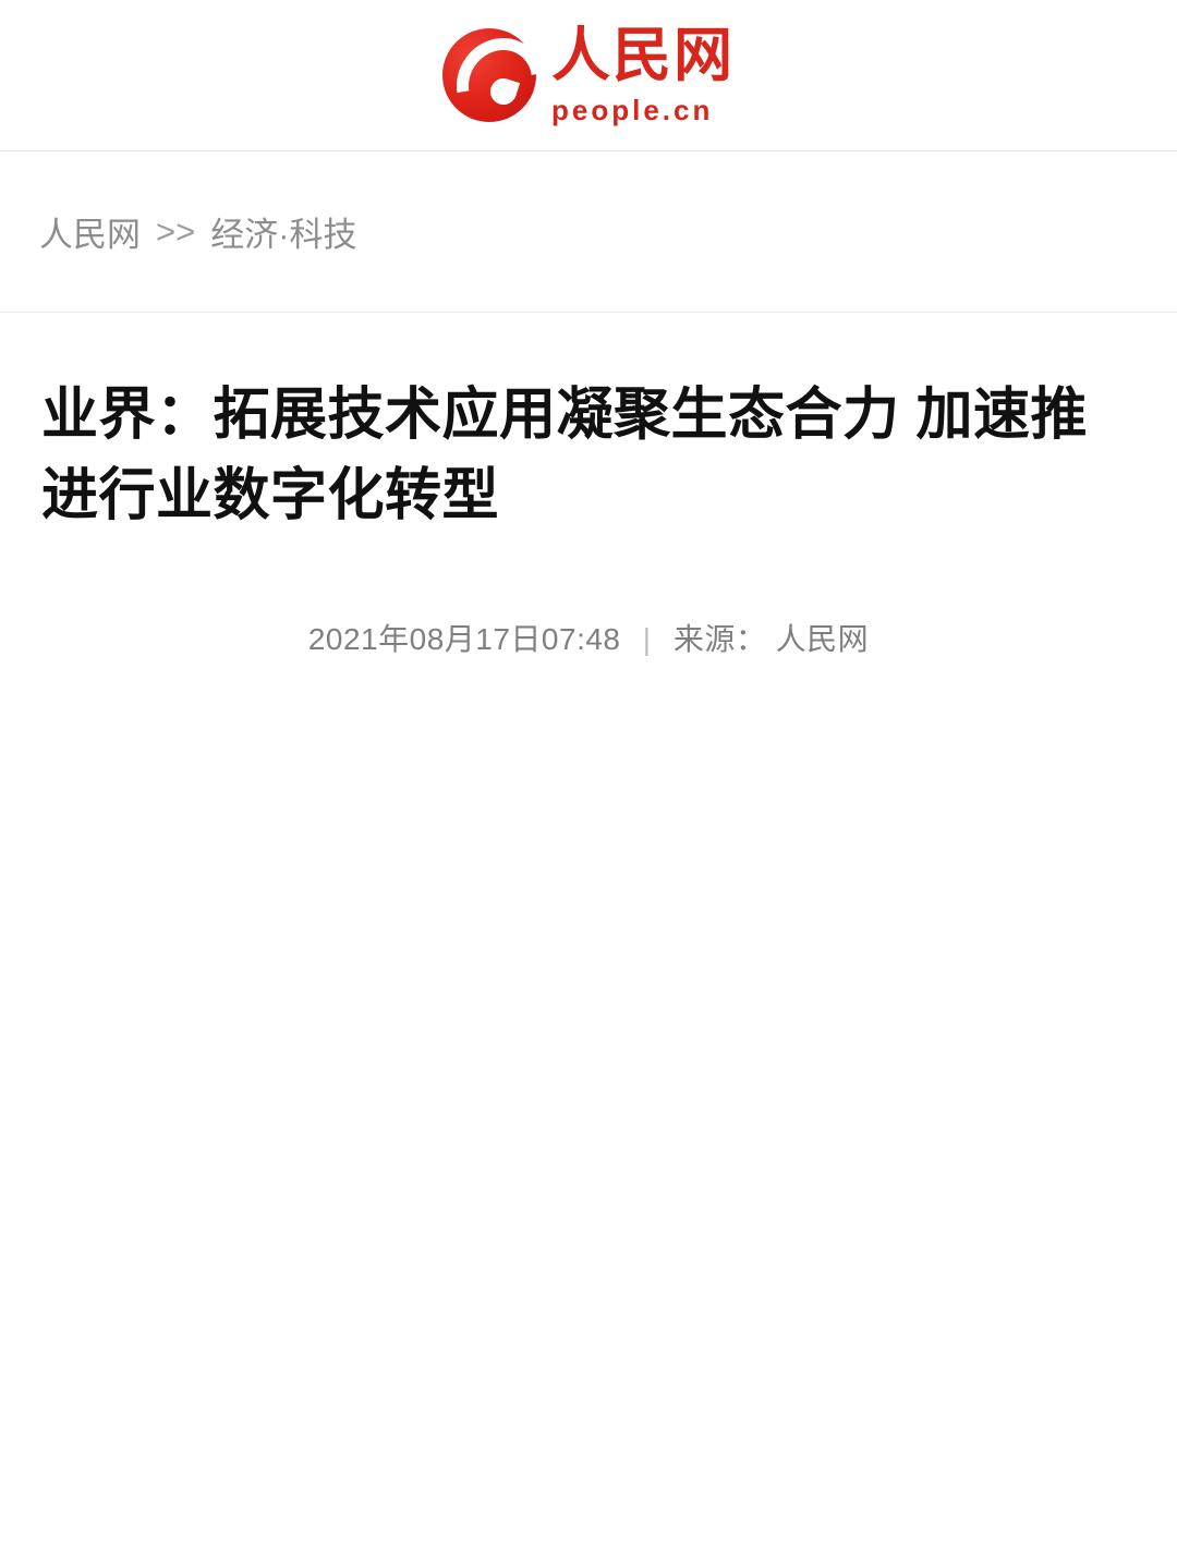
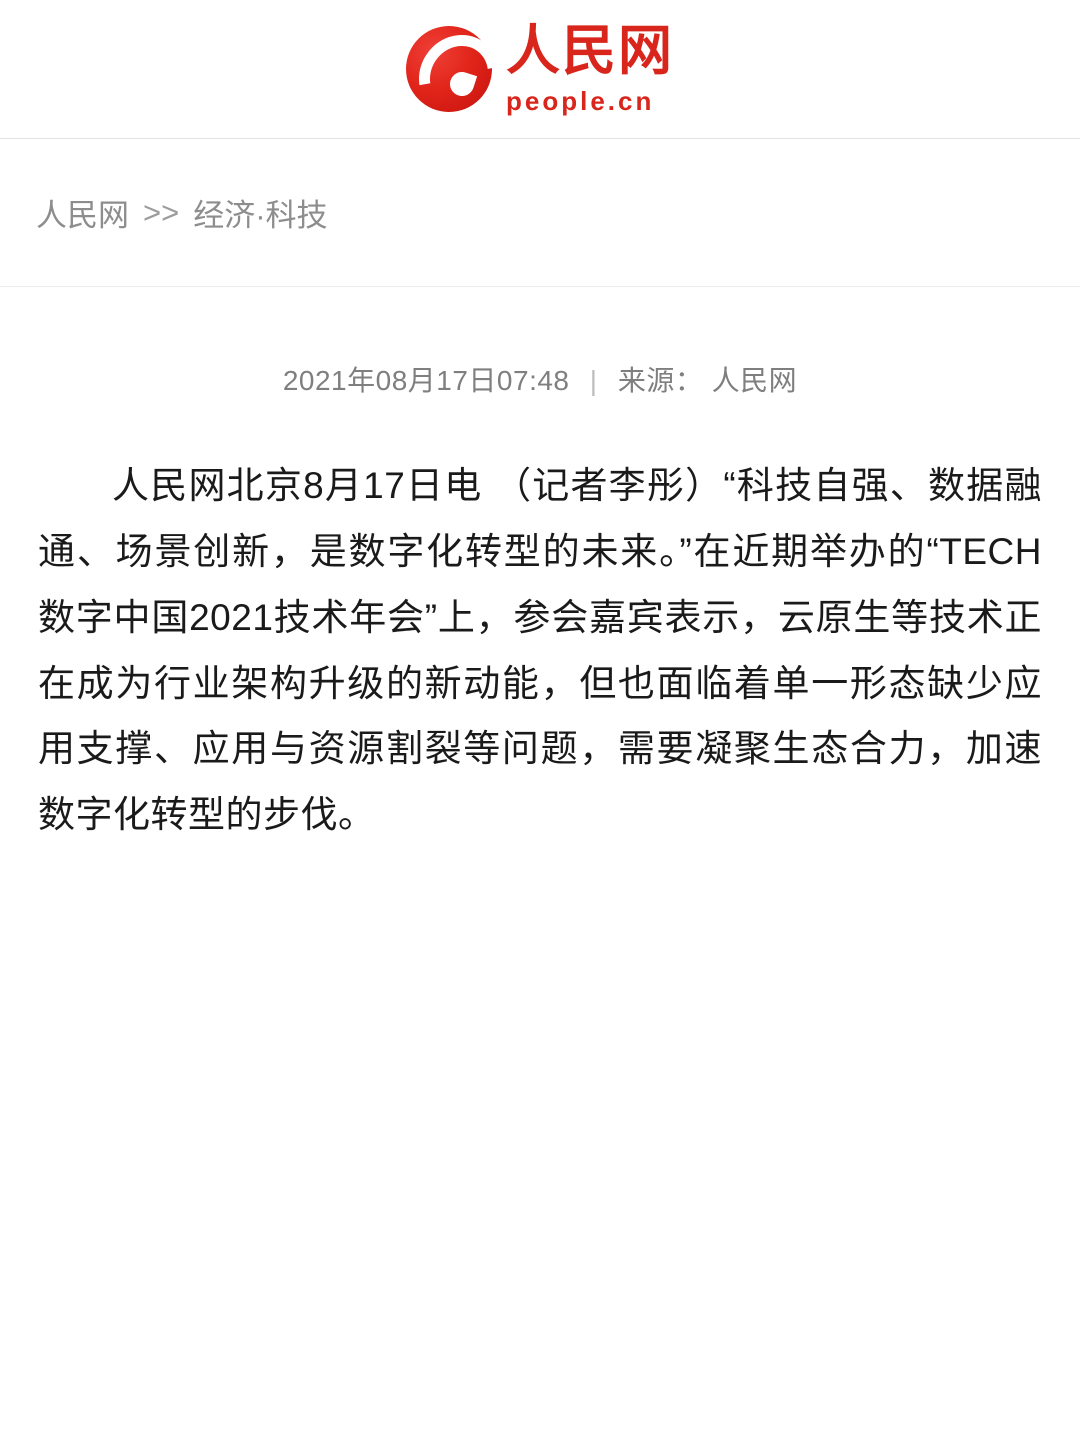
  人民网
  people.cn
  人民网
  >>
  经济·科技
- 业界：拓展技术应用凝聚生态合力 加速推进行业数字化转型
  2021年08月17日07:48 | 来源： 人民网
+ 人民网北京8月17日电 （记者李彤）“科技自强、数据融通、场景创新，是数字化转型的未来。”在近期举办的“TECH数字中国2021技术年会”上，参会嘉宾表示，云原生等技术正在成为行业架构升级的新动能，但也面临着单一形态缺少应用支撑、应用与资源割裂等问题，需要凝聚生态合力，加速数字化转型的步伐。
